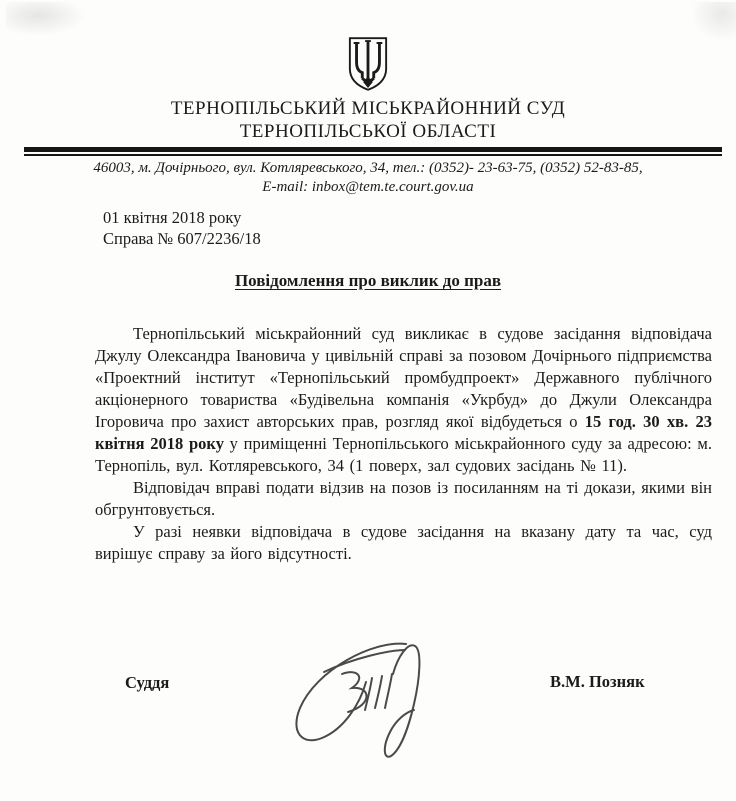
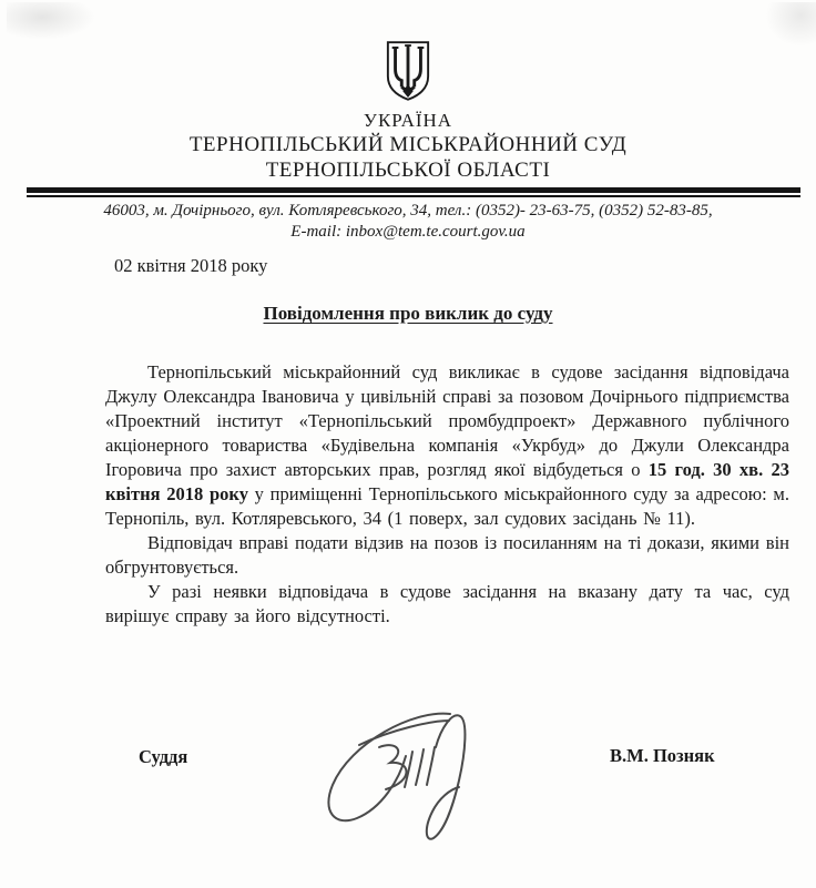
+ УКРАЇНА
  ТЕРНОПІЛЬСЬКИЙ МІСЬКРАЙОННИЙ СУД
  ТЕРНОПІЛЬСЬКОЇ ОБЛАСТІ
  46003, м. Дочірнього, вул. Котляревського, 34, тел.: (0352)- 23-63-75, (0352) 52-83-85,
  E-mail: inbox@tem.te.court.gov.ua
- 01 квітня 2018 року
+ 02 квітня 2018 року
- Справа № 607/2236/18
- Повідомлення про виклик до прав
+ Повідомлення про виклик до суду
  Тернопільський міськрайонний суд викликає в судове засідання відповідача Джулу Олександра Івановича у цивільній справі за позовом Дочірнього підприємства «Проектний інститут «Тернопільський промбудпроект» Державного публічного акціонерного товариства «Будівельна компанія «Укрбуд» до Джули Олександра Ігоровича про захист авторських прав, розгляд якої відбудеться о 15 год. 30 хв. 23 квітня 2018 року у приміщенні Тернопільського міськрайонного суду за адресою: м. Тернопіль, вул. Котляревського, 34 (1 поверх, зал судових засідань № 11).
  Відповідач вправі подати відзив на позов із посиланням на ті докази, якими він обгрунтовується.
  У разі неявки відповідача в судове засідання на вказану дату та час, суд вирішує справу за його відсутності.
  Суддя
  В.М. Позняк
